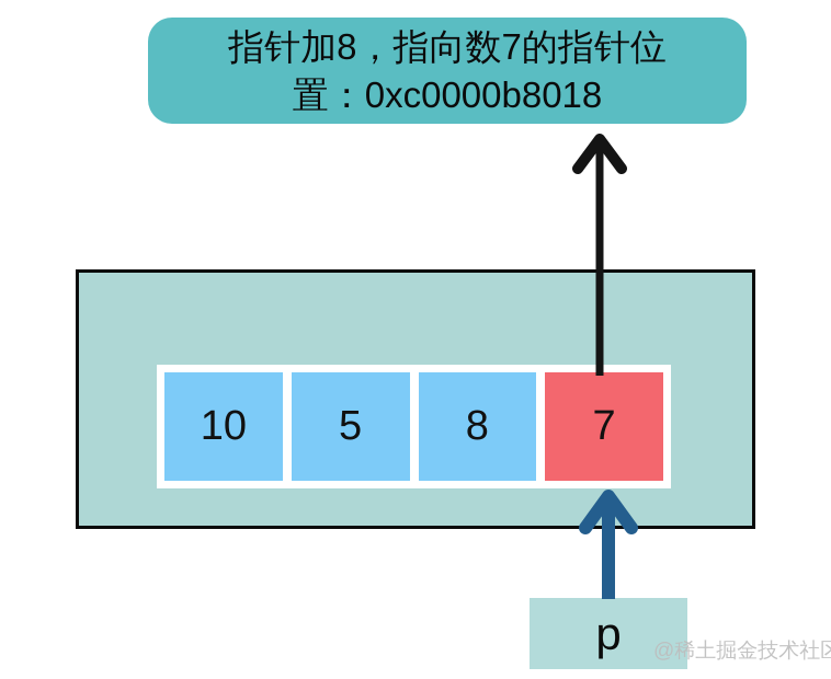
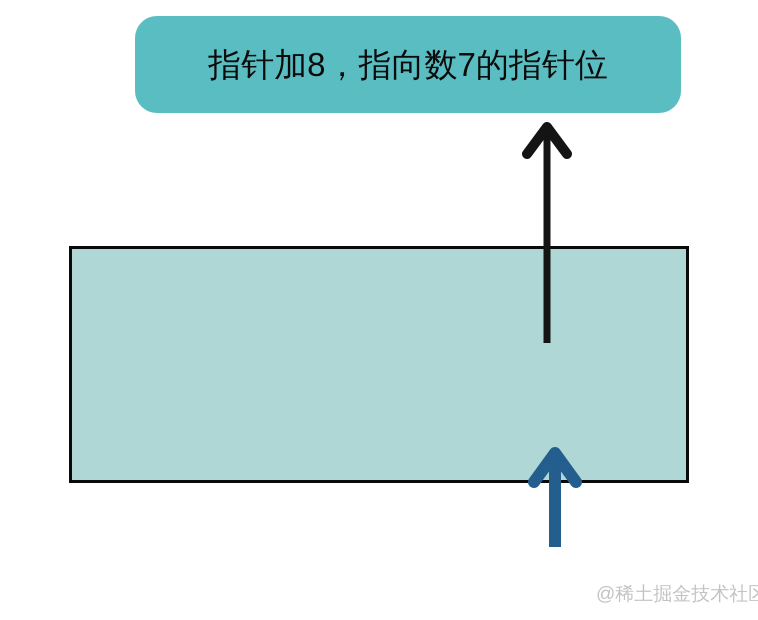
  指针加8，指向数7的指针位
- 置：0xc0000b8018
- 10
- 5
- 8
- 7
- p
  @稀土掘金技术社
